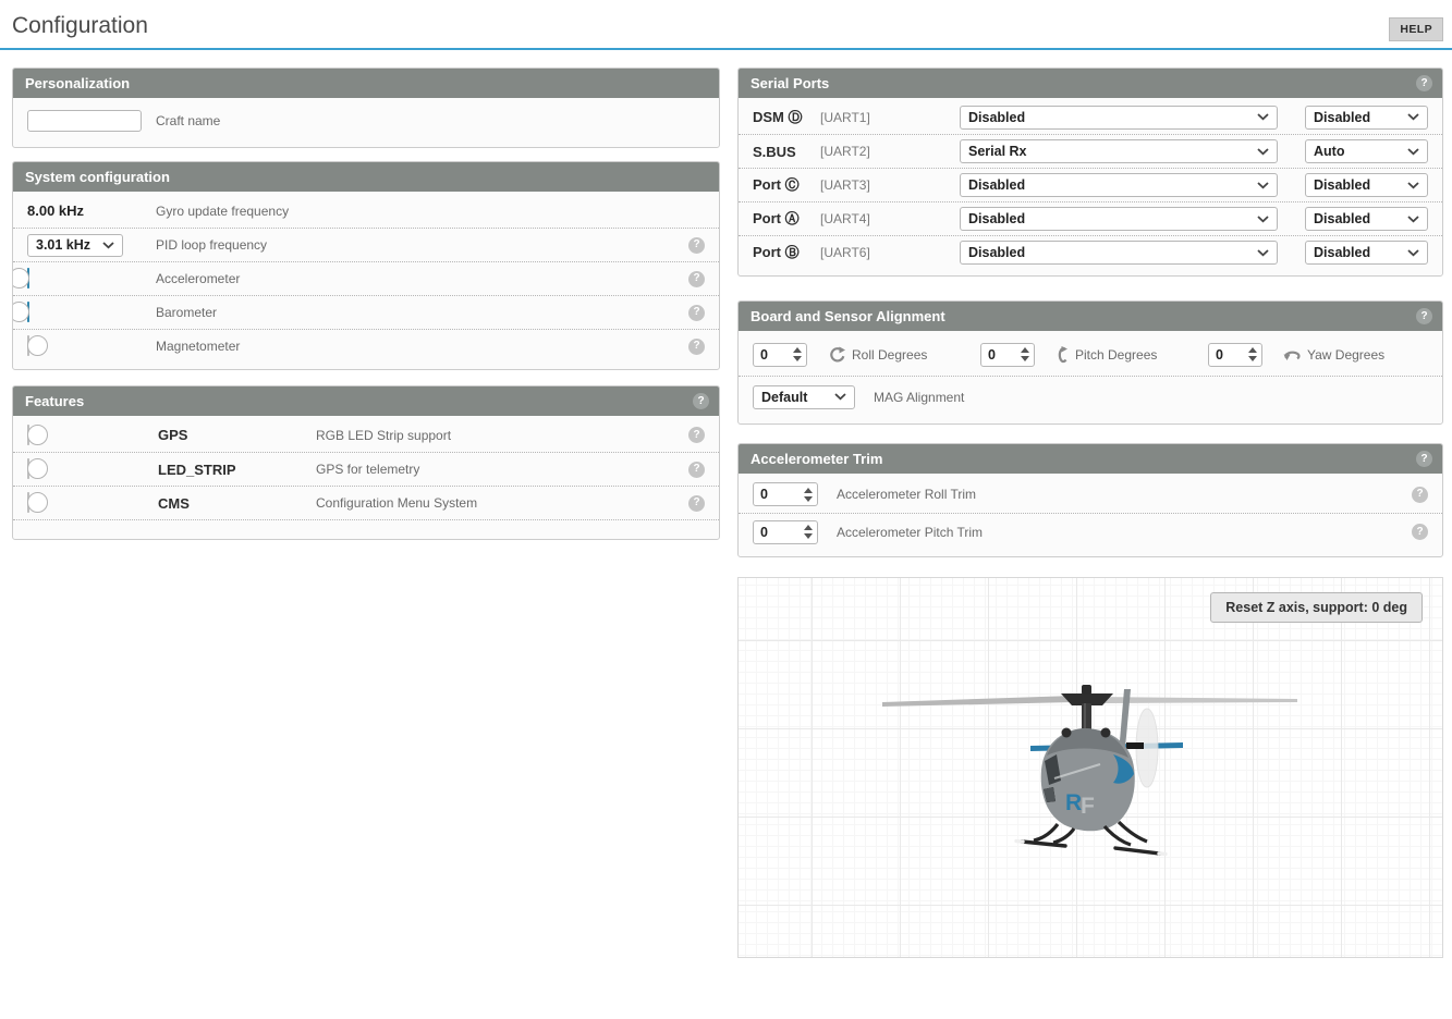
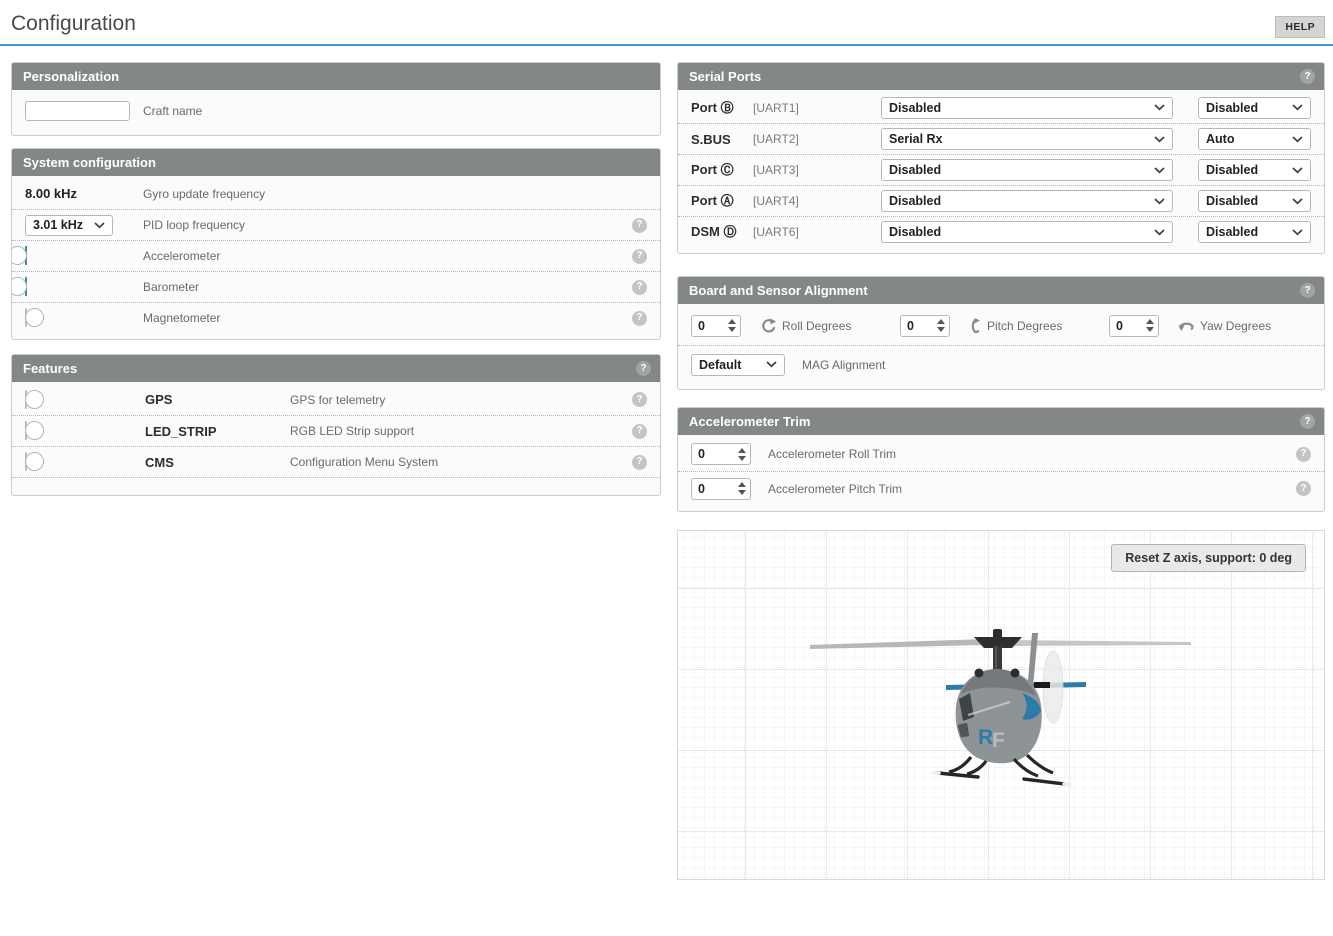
  Configuration
  HELP
  Personalization
  Craft name
  System configuration
  8.00 kHz
  Gyro update frequency
  3.01 kHz
  PID loop frequency
  ?
  Accelerometer
  ?
  Barometer
  ?
  Magnetometer
  ?
  Features
  ?
  GPS
- RGB LED Strip support
+ GPS for telemetry
  ?
  LED_STRIP
- GPS for telemetry
+ RGB LED Strip support
  ?
  CMS
  Configuration Menu System
  ?
  Serial Ports
  ?
- DSM Ⓓ
+ Port Ⓑ
  [UART1]
  Disabled
  Disabled
  S.BUS
  [UART2]
  Serial Rx
  Auto
  Port Ⓒ
  [UART3]
  Disabled
  Disabled
  Port Ⓐ
  [UART4]
  Disabled
  Disabled
- Port Ⓑ
+ DSM Ⓓ
  [UART6]
  Disabled
  Disabled
  Board and Sensor Alignment
  ?
  0
  Roll Degrees
  0
  Pitch Degrees
  0
  Yaw Degrees
  Default
  MAG Alignment
  Accelerometer Trim
  ?
  0
  Accelerometer Roll Trim
  ?
  0
  Accelerometer Pitch Trim
  ?
  Reset Z axis, support: 0 deg
  R
  F
